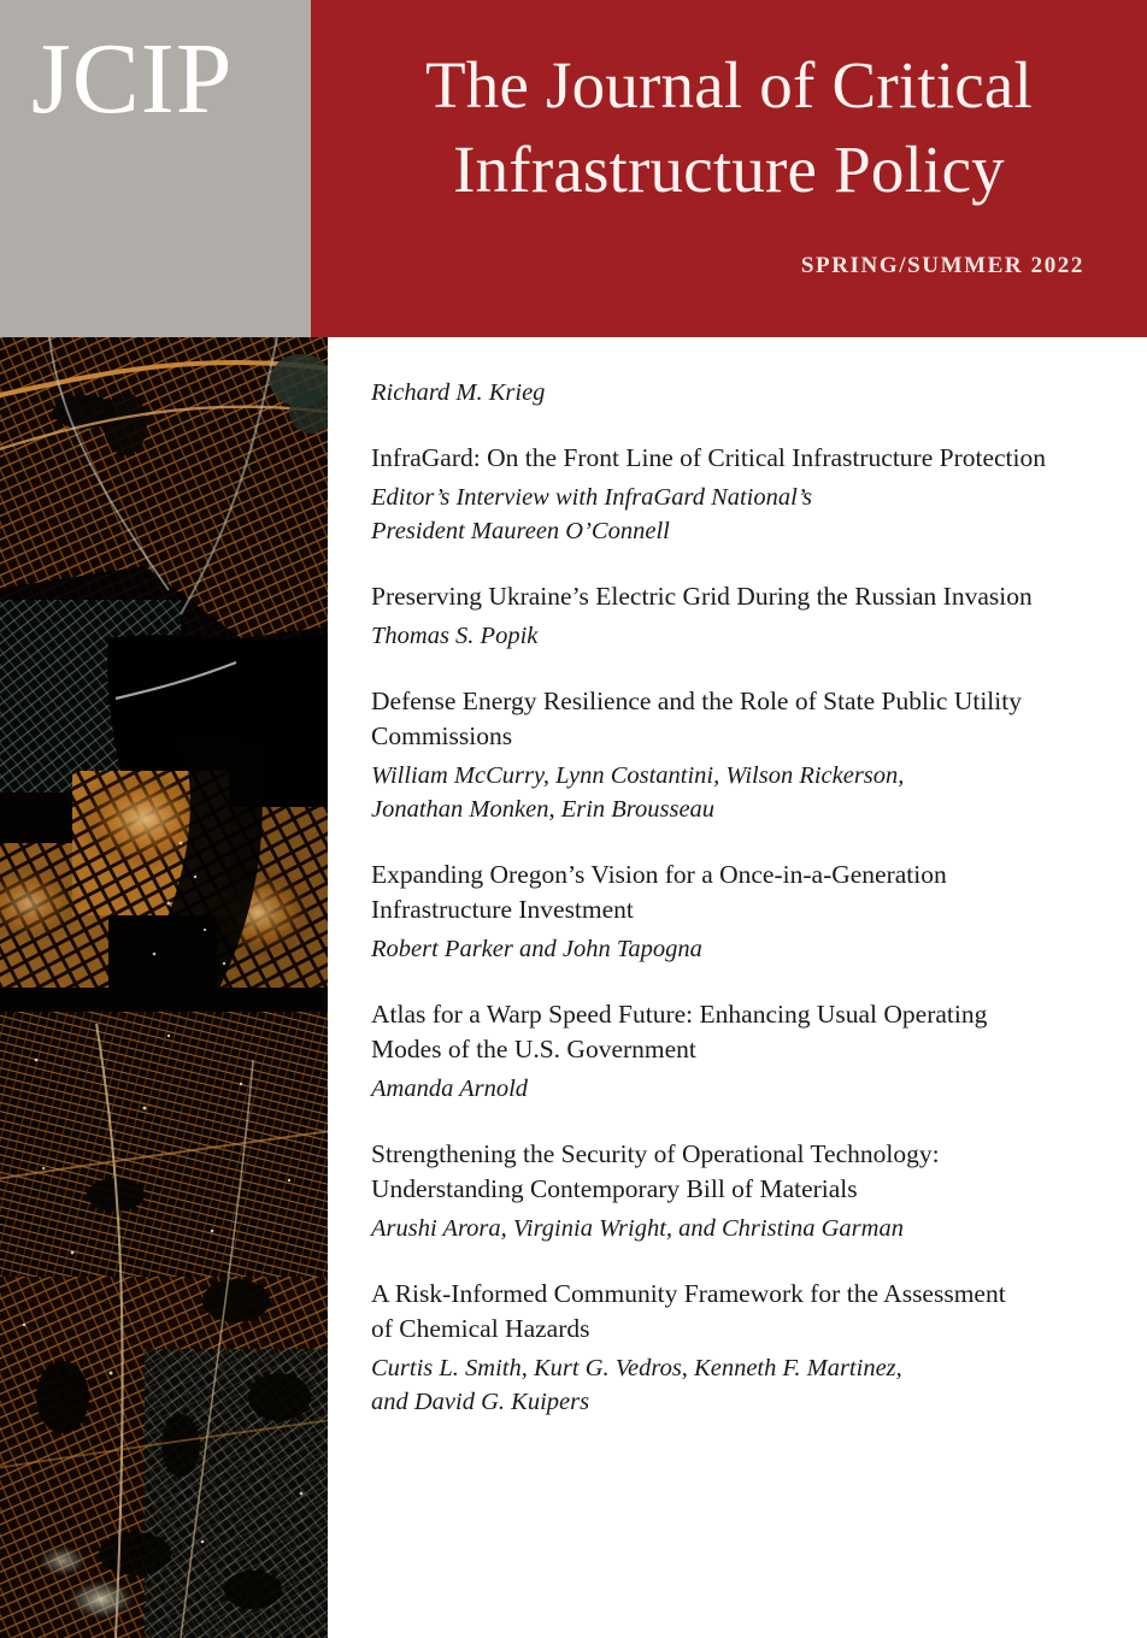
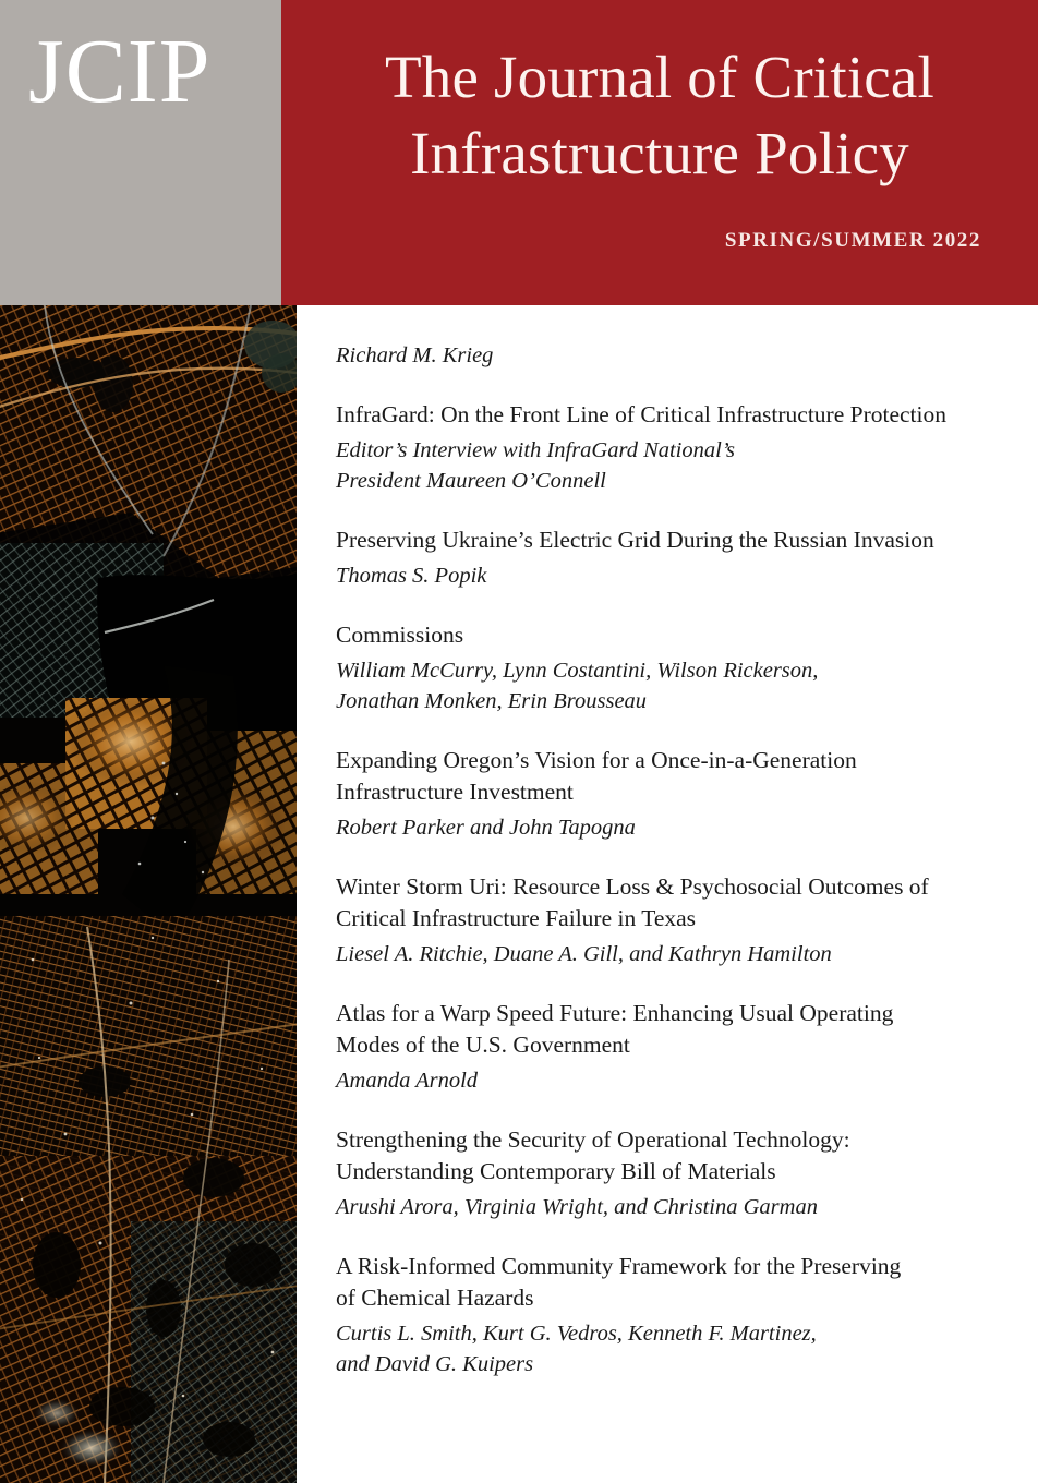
  JCIP
  The Journal of Critical
  Infrastructure Policy
  SPRING/SUMMER 2022
  Richard M. Krieg
  InfraGard: On the Front Line of Critical Infrastructure Protection
  Editor’s Interview with InfraGard National’s
  President Maureen O’Connell
  Preserving Ukraine’s Electric Grid During the Russian Invasion
  Thomas S. Popik
- Defense Energy Resilience and the Role of State Public Utility
  Commissions
  William McCurry, Lynn Costantini, Wilson Rickerson,
  Jonathan Monken, Erin Brousseau
  Expanding Oregon’s Vision for a Once-in-a-Generation
  Infrastructure Investment
  Robert Parker and John Tapogna
+ Winter Storm Uri: Resource Loss & Psychosocial Outcomes of
+ Critical Infrastructure Failure in Texas
+ Liesel A. Ritchie, Duane A. Gill, and Kathryn Hamilton
  Atlas for a Warp Speed Future: Enhancing Usual Operating
  Modes of the U.S. Government
  Amanda Arnold
  Strengthening the Security of Operational Technology:
  Understanding Contemporary Bill of Materials
  Arushi Arora, Virginia Wright, and Christina Garman
- A Risk-Informed Community Framework for the Assessment
+ A Risk-Informed Community Framework for the Preserving
  of Chemical Hazards
  Curtis L. Smith, Kurt G. Vedros, Kenneth F. Martinez,
  and David G. Kuipers
